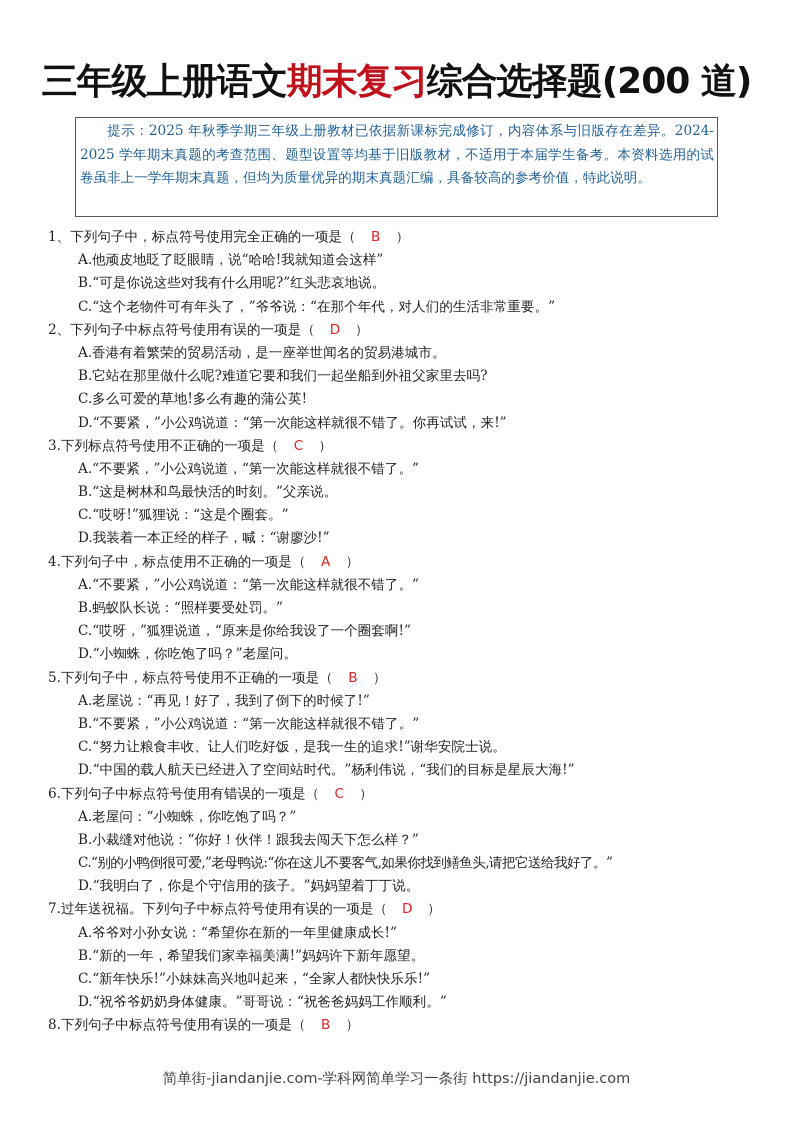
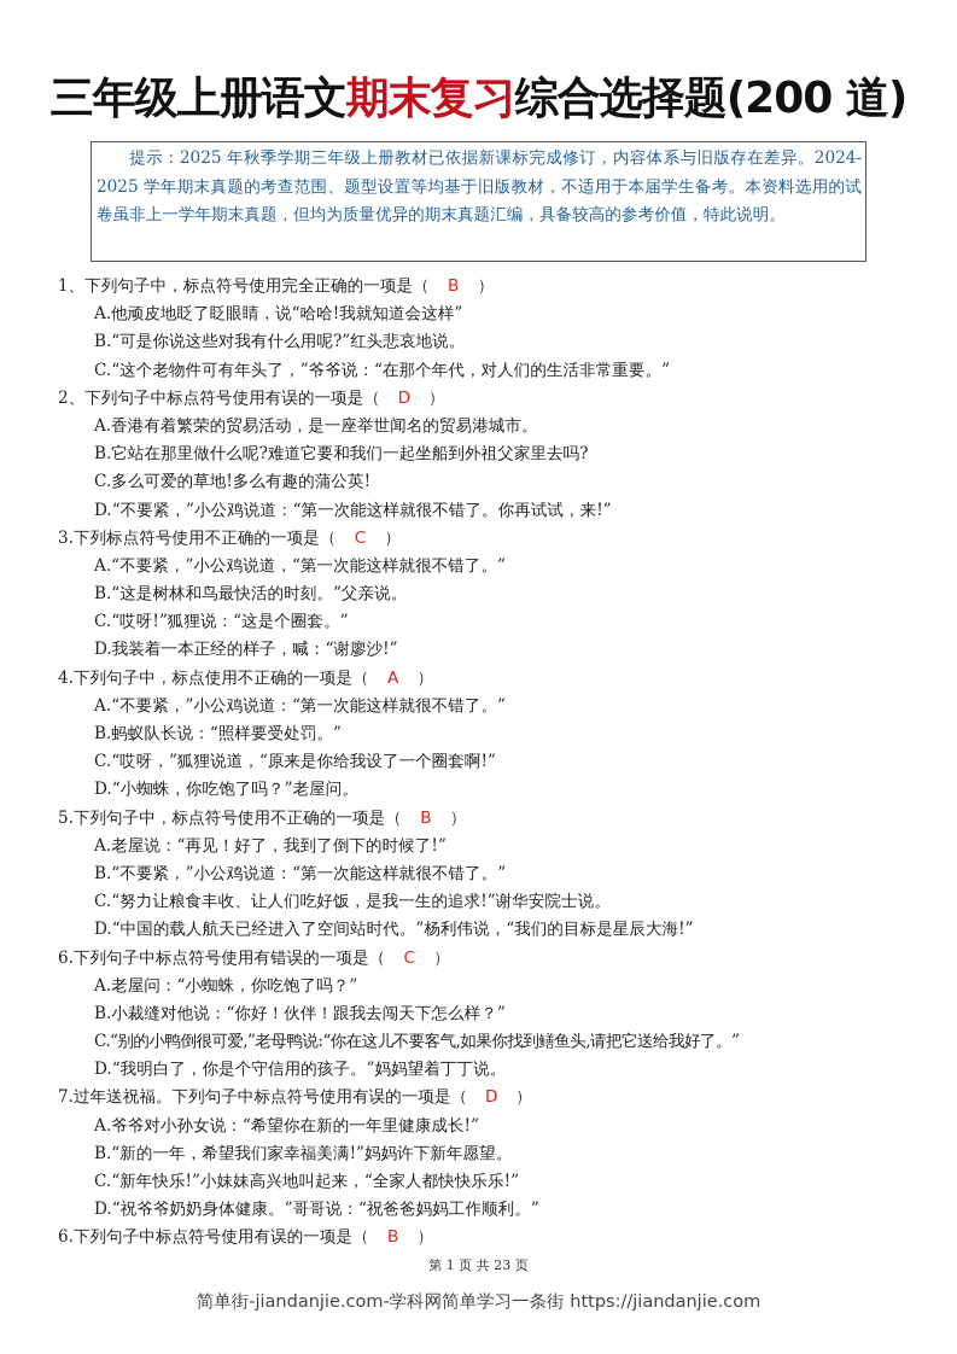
  三年级上册语文期末复习综合选择题(200 道)
  提示：2025 年秋季学期三年级上册教材已依据新课标完成修订，内容体系与旧版存在差异。2024-2025 学年期末真题的考查范围、题型设置等均基于旧版教材，不适用于本届学生备考。本资料选用的试卷虽非上一学年期末真题，但均为质量优异的期末真题汇编，具备较高的参考价值，特此说明。
  1、下列句子中，标点符号使用完全正确的一项是（ B ）
  A.他顽皮地眨了眨眼睛，说“哈哈!我就知道会这样”
  B.“可是你说这些对我有什么用呢?”红头悲哀地说。
  C.“这个老物件可有年头了，”爷爷说：“在那个年代，对人们的生活非常重要。”
  2、下列句子中标点符号使用有误的一项是（ D ）
  A.香港有着繁荣的贸易活动，是一座举世闻名的贸易港城市。
  B.它站在那里做什么呢?难道它要和我们一起坐船到外祖父家里去吗?
  C.多么可爱的草地!多么有趣的蒲公英!
  D.“不要紧，”小公鸡说道：“第一次能这样就很不错了。你再试试，来!”
  3.下列标点符号使用不正确的一项是（ C ）
  A.“不要紧，”小公鸡说道，“第一次能这样就很不错了。”
  B.“这是树林和鸟最快活的时刻。”父亲说。
  C.“哎呀!”狐狸说：“这是个圈套。”
  D.我装着一本正经的样子，喊：“谢廖沙!”
  4.下列句子中，标点使用不正确的一项是（ A ）
  A.“不要紧，”小公鸡说道：“第一次能这样就很不错了。”
  B.蚂蚁队长说：“照样要受处罚。”
  C.“哎呀，”狐狸说道，“原来是你给我设了一个圈套啊!”
  D.“小蜘蛛，你吃饱了吗？”老屋问。
  5.下列句子中，标点符号使用不正确的一项是（ B ）
  A.老屋说：“再见！好了，我到了倒下的时候了!”
  B.“不要紧，”小公鸡说道：“第一次能这样就很不错了。”
  C.“努力让粮食丰收、让人们吃好饭，是我一生的追求!”谢华安院士说。
  D.“中国的载人航天已经进入了空间站时代。”杨利伟说，“我们的目标是星辰大海!”
  6.下列句子中标点符号使用有错误的一项是（ C ）
  A.老屋问：“小蜘蛛，你吃饱了吗？”
  B.小裁缝对他说：“你好！伙伴！跟我去闯天下怎么样？”
  C.“别的小鸭倒很可爱,”老母鸭说:“你在这儿不要客气,如果你找到鳝鱼头,请把它送给我好了。”
  D.“我明白了，你是个守信用的孩子。”妈妈望着丁丁说。
  7.过年送祝福。下列句子中标点符号使用有误的一项是（ D ）
  A.爷爷对小孙女说：“希望你在新的一年里健康成长!”
  B.“新的一年，希望我们家幸福美满!”妈妈许下新年愿望。
  C.“新年快乐!”小妹妹高兴地叫起来，“全家人都快快乐乐!”
  D.“祝爷爷奶奶身体健康。”哥哥说：“祝爸爸妈妈工作顺利。”
- 8.下列句子中标点符号使用有误的一项是（ B ）
+ 6.下列句子中标点符号使用有误的一项是（ B ）
+ 第 1 页 共 23 页
  简单街-jiandanjie.com-学科网简单学习一条街 https://jiandanjie.com
